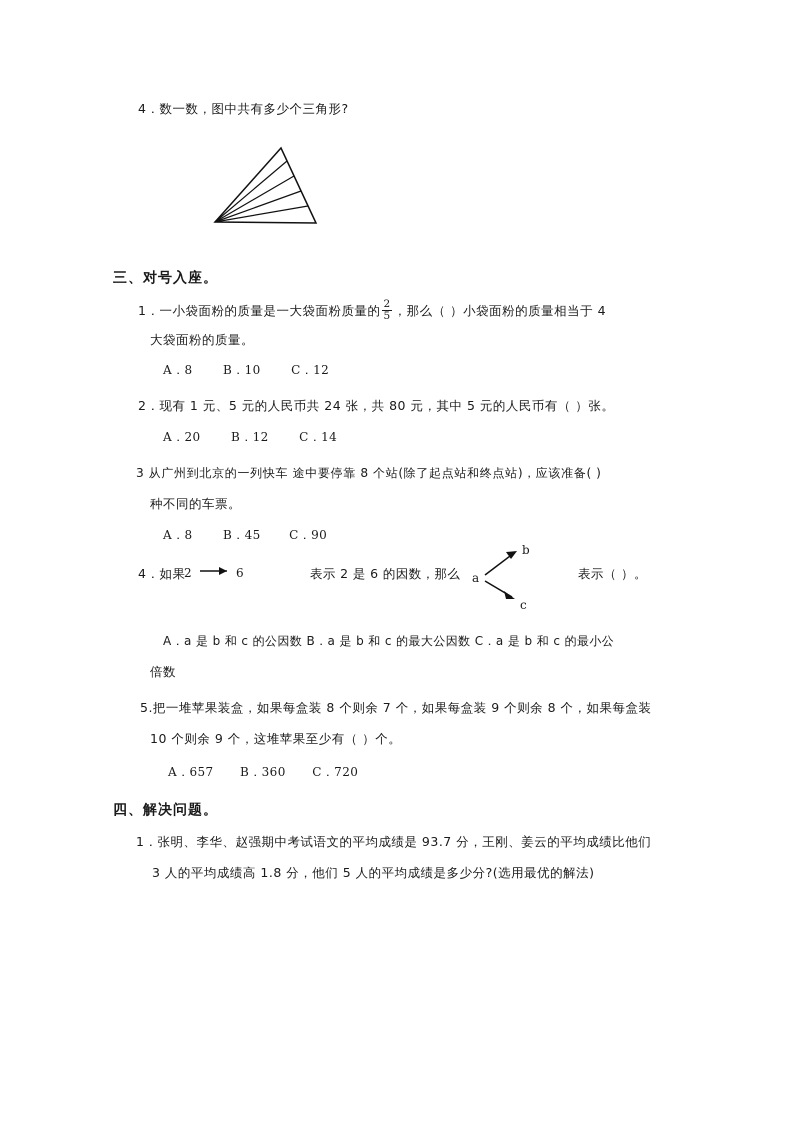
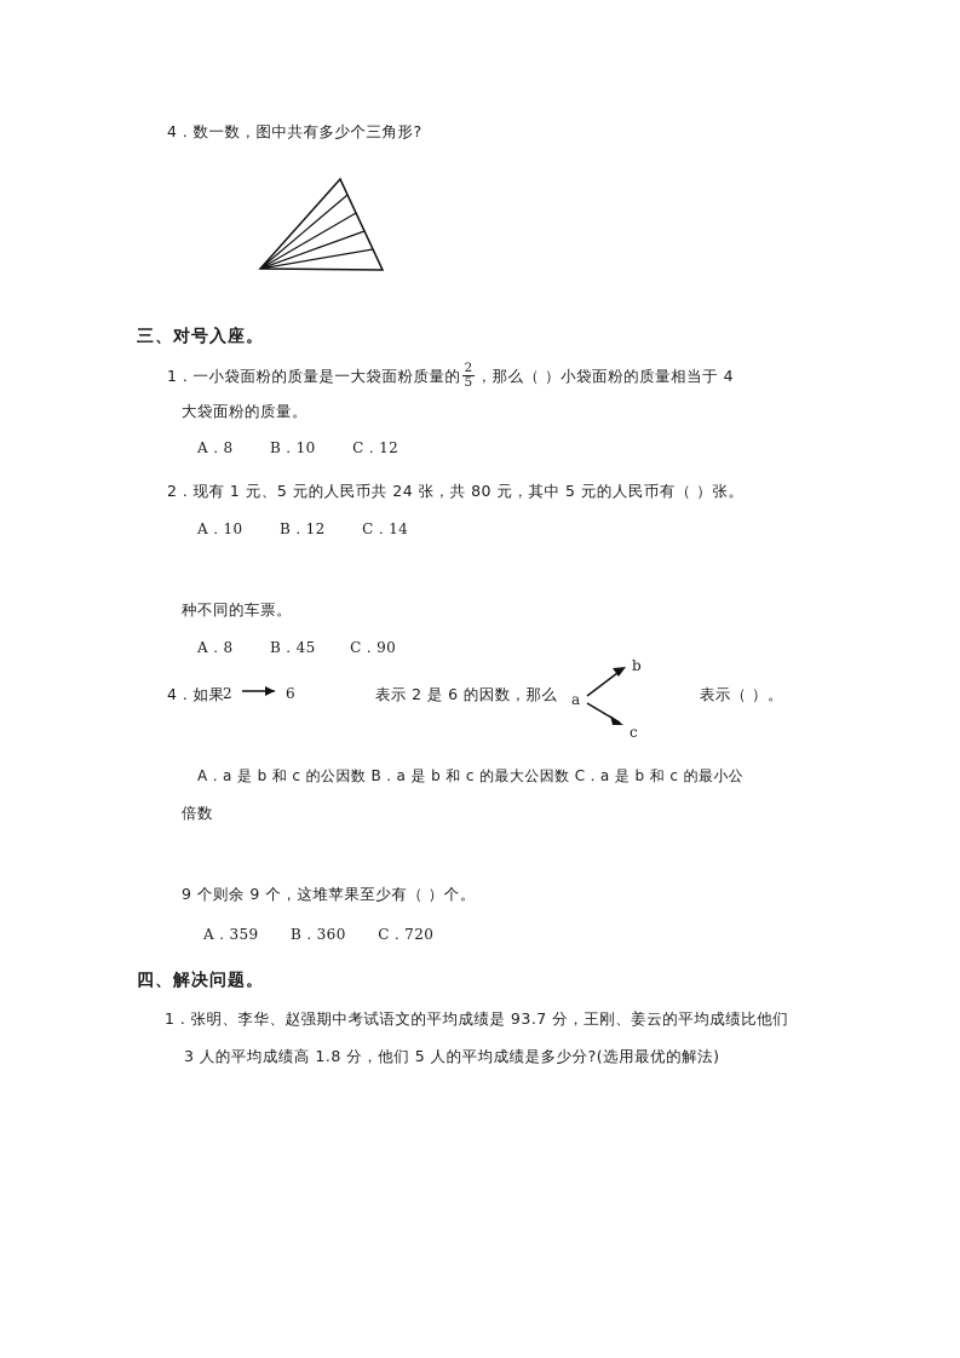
  4．数一数，图中共有多少个三角形?
  三、对号入座。
  1．一小袋面粉的质量是一大袋面粉质量的
  2
  5
  ，那么（ ）小袋面粉的质量相当于 4
  大袋面粉的质量。
  A．8 B．10 C．12
  2．现有 1 元、5 元的人民币共 24 张，共 80 元，其中 5 元的人民币有（ ）张。
- A．20 B．12 C．14
+ A．10 B．12 C．14
- 3 从广州到北京的一列快车 途中要停靠 8 个站(除了起点站和终点站)，应该准备( )
  种不同的车票。
  A．8 B．45 C．90
  4．如果
  2
  6
  表示 2 是 6 的因数，那么
  a
  b
  c
  表示（ ）。
  A．a 是 b 和 c 的公因数 B．a 是 b 和 c 的最大公因数 C．a 是 b 和 c 的最小公
  倍数
- 5.把一堆苹果装盒，如果每盒装 8 个则余 7 个，如果每盒装 9 个则余 8 个，如果每盒装
- 10 个则余 9 个，这堆苹果至少有（ ）个。
+ 9 个则余 9 个，这堆苹果至少有（ ）个。
- A．657 B．360 C．720
+ A．359 B．360 C．720
  四、解决问题。
  1．张明、李华、赵强期中考试语文的平均成绩是 93.7 分，王刚、姜云的平均成绩比他们
  3 人的平均成绩高 1.8 分，他们 5 人的平均成绩是多少分?(选用最优的解法)
